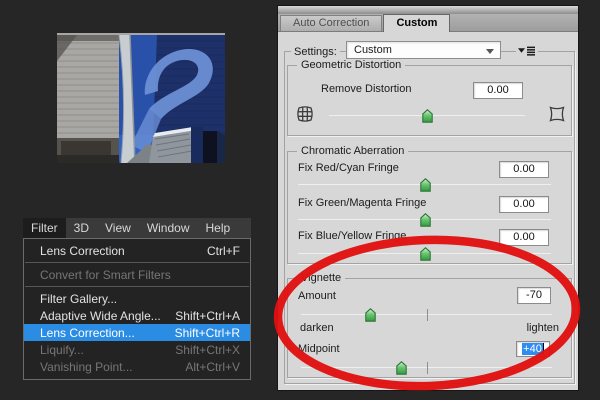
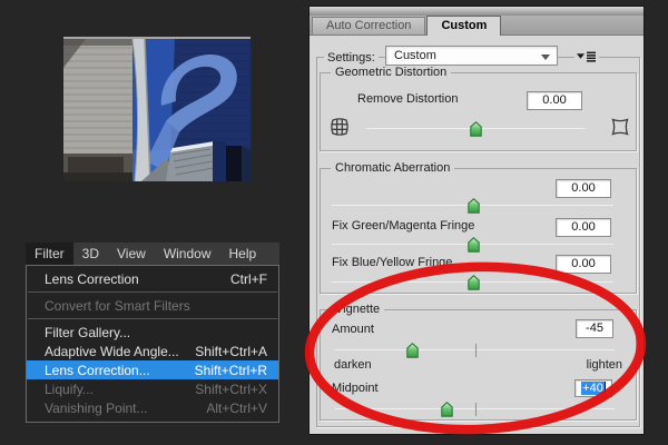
  Filter
  3D
  View
  Window
  Help
  Lens Correction
  Ctrl+F
  Convert for Smart Filters
  Filter Gallery...
  Adaptive Wide Angle...
  Shift+Ctrl+A
  Lens Correction...
  Shift+Ctrl+R
  Liquify...
  Shift+Ctrl+X
  Vanishing Point...
  Alt+Ctrl+V
  Auto Correction
  Custom
  Settings:
  Custom
  Geometric Distortion
  Remove Distortion
  0.00
  Chromatic Aberration
- Fix Red/Cyan Fringe
  0.00
  Fix Green/Magenta Fringe
  0.00
  Fix Blue/Yellow Fringe
  0.00
  ignette
  Amount
- -70
+ -45
  darken
  lighten
  Midpoint
  +40
